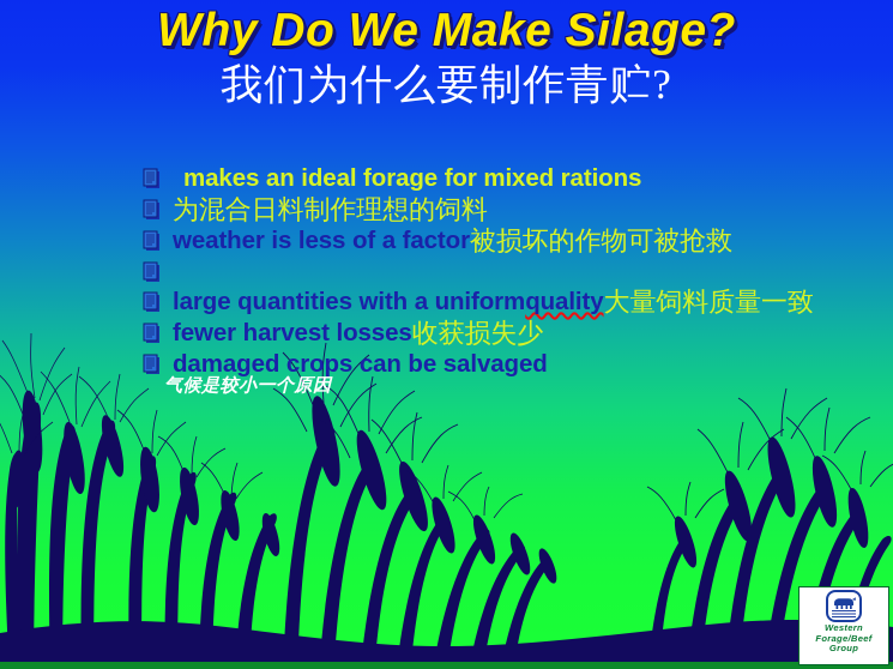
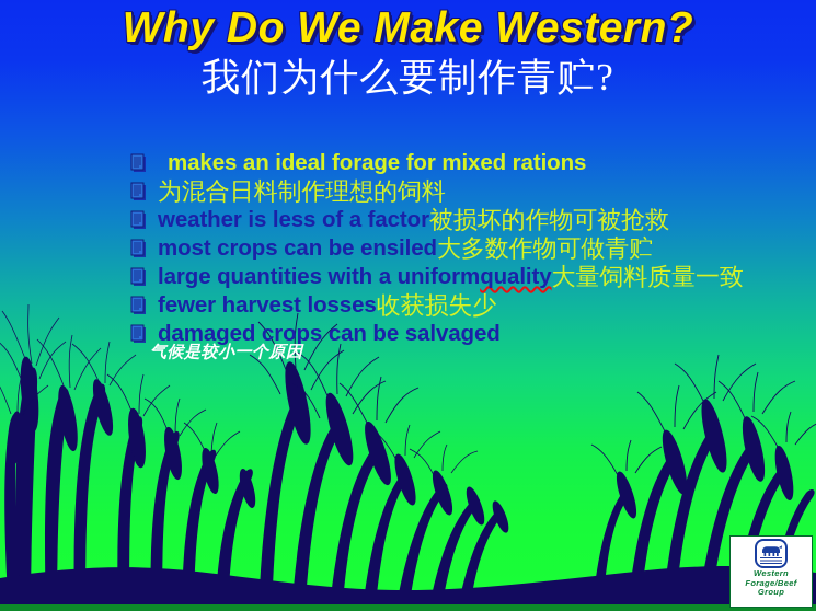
- Why Do We Make Silage?
+ Why Do We Make Western?
  我们为什么要制作青贮?
  makes an ideal forage for mixed rations
  为混合日料制作理想的饲料
  weather is less of a factor
  被损坏的作物可被抢救
+ most crops can be ensiled
+ 大多数作物可做青贮
  large quantities with a uniform
  quality
  大量饲料质量一致
  fewer harvest losses
  收获损失少
  damaged crops can be salvaged
  气候是较小一个原因
  Western
  Forage/Beef
  Group
